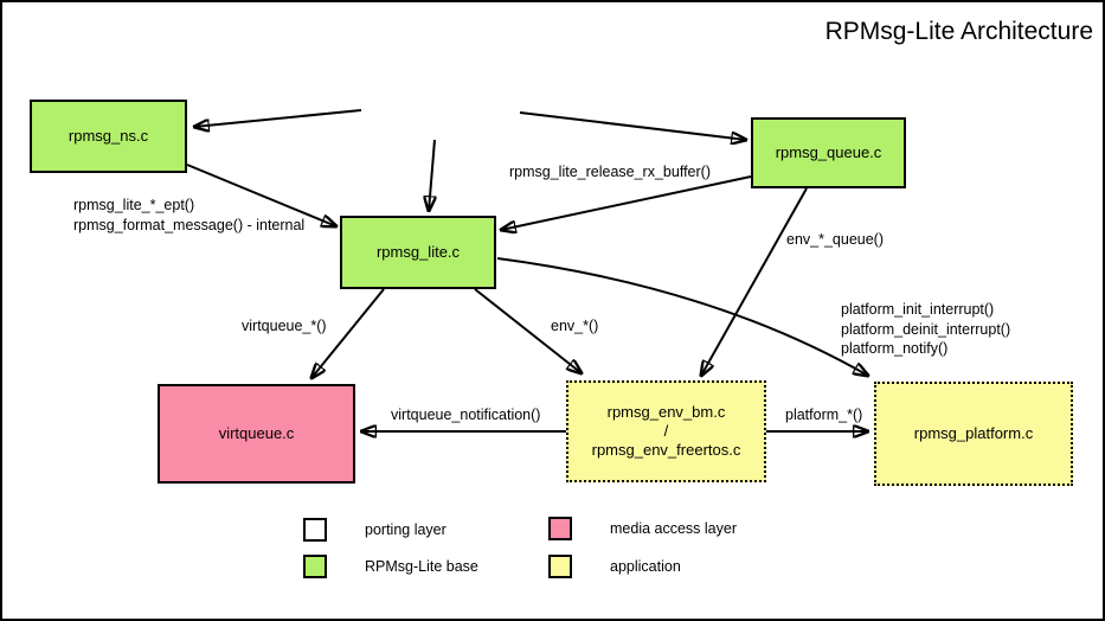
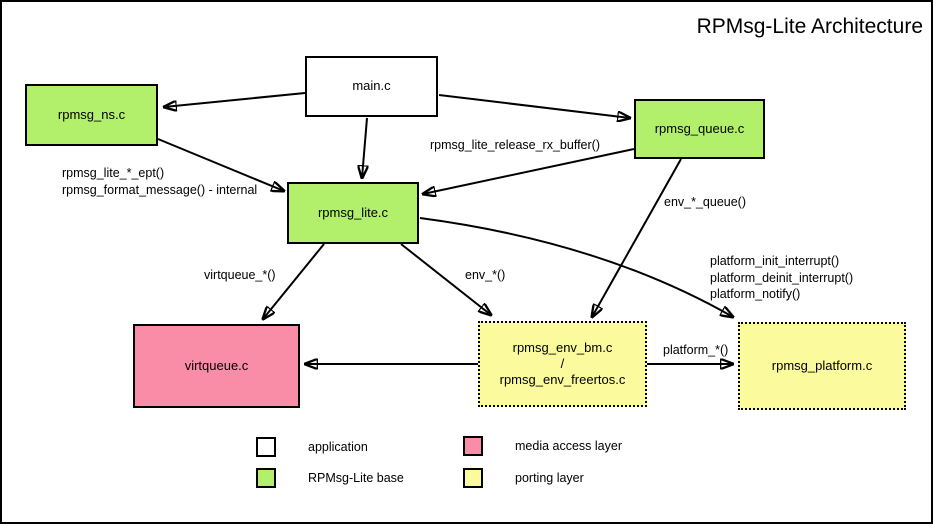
  RPMsg-Lite Architecture
+ main.c
  rpmsg_ns.c
  rpmsg_queue.c
  rpmsg_lite.c
  virtqueue.c
  rpmsg_env_bm.c
  /
  rpmsg_env_freertos.c
  rpmsg_platform.c
  rpmsg_lite_*_ept()
  rpmsg_format_message() - internal
  rpmsg_lite_release_rx_buffer()
  env_*_queue()
  platform_init_interrupt()
  platform_deinit_interrupt()
  platform_notify()
  virtqueue_*()
  env_*()
- virtqueue_notification()
  platform_*()
- porting layer
+ application
  RPMsg-Lite base
  media access layer
- application
+ porting layer
